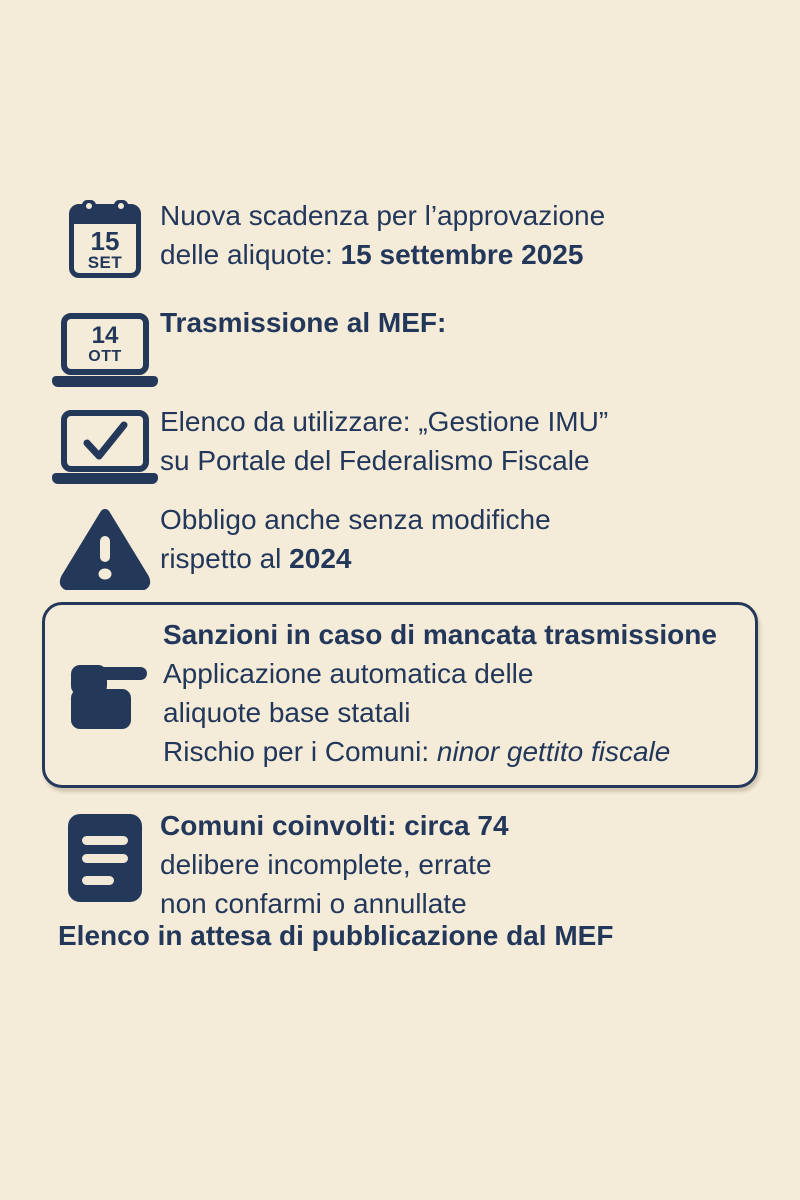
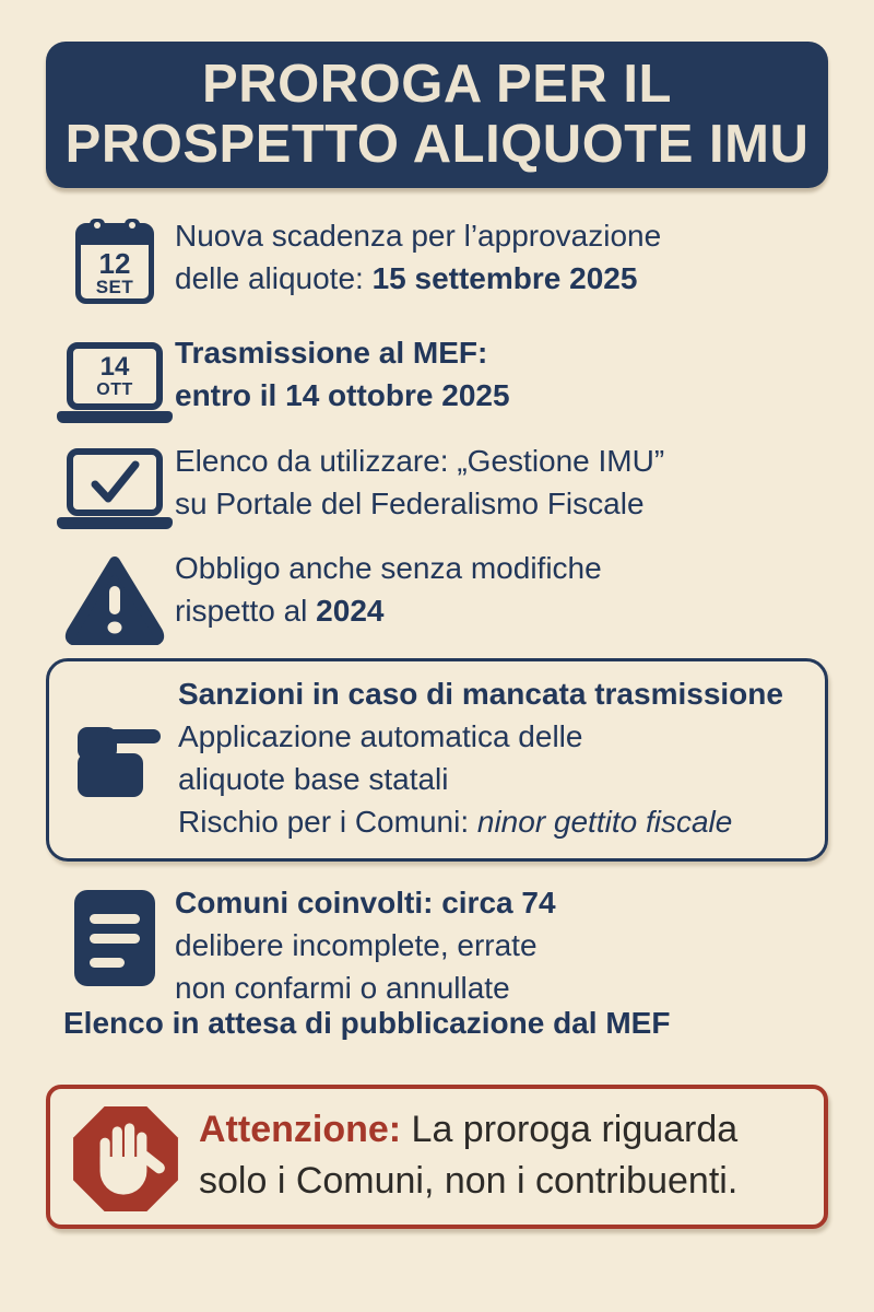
+ PROROGA PER IL
+ PROSPETTO ALIQUOTE IMU
- 15
+ 12
  SET
  Nuova scadenza per l’approvazione
  delle aliquote: 15 settembre 2025
  14
  OTT
  Trasmissione al MEF:
+ entro il 14 ottobre 2025
  Elenco da utilizzare: „Gestione IMU”
  su Portale del Federalismo Fiscale
  Obbligo anche senza modifiche
  rispetto al 2024
  Sanzioni in caso di mancata trasmissione
  Applicazione automatica delle
  aliquote base statali
  Rischio per i Comuni: ninor gettito fiscale
  Comuni coinvolti: circa 74
  delibere incomplete, errate
  non confarmi o annullate
  Elenco in attesa di pubblicazione dal MEF
+ Attenzione: La proroga riguarda
+ solo i Comuni, non i contribuenti.
